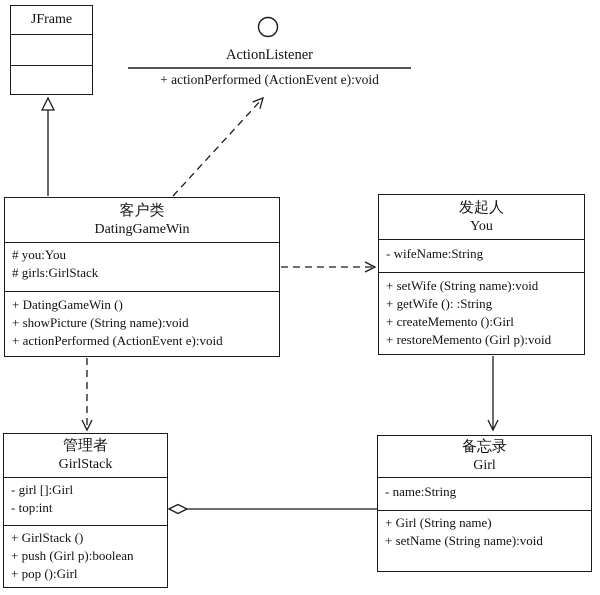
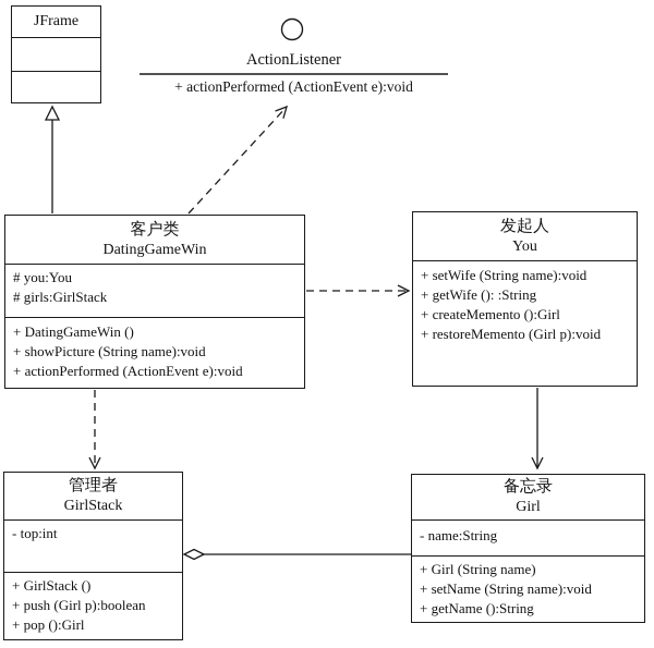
  JFrame
  ActionListener
  + actionPerformed (ActionEvent e):void
  客户类
  DatingGameWin
  # you:You
  # girls:GirlStack
  + DatingGameWin ()
  + showPicture (String name):void
  + actionPerformed (ActionEvent e):void
  发起人
  You
- - wifeName:String
  + setWife (String name):void
  + getWife (): :String
  + createMemento ():Girl
  + restoreMemento (Girl p):void
  管理者
  GirlStack
- - girl []:Girl
  - top:int
  + GirlStack ()
  + push (Girl p):boolean
  + pop ():Girl
  备忘录
  Girl
  - name:String
  + Girl (String name)
  + setName (String name):void
+ + getName ():String
